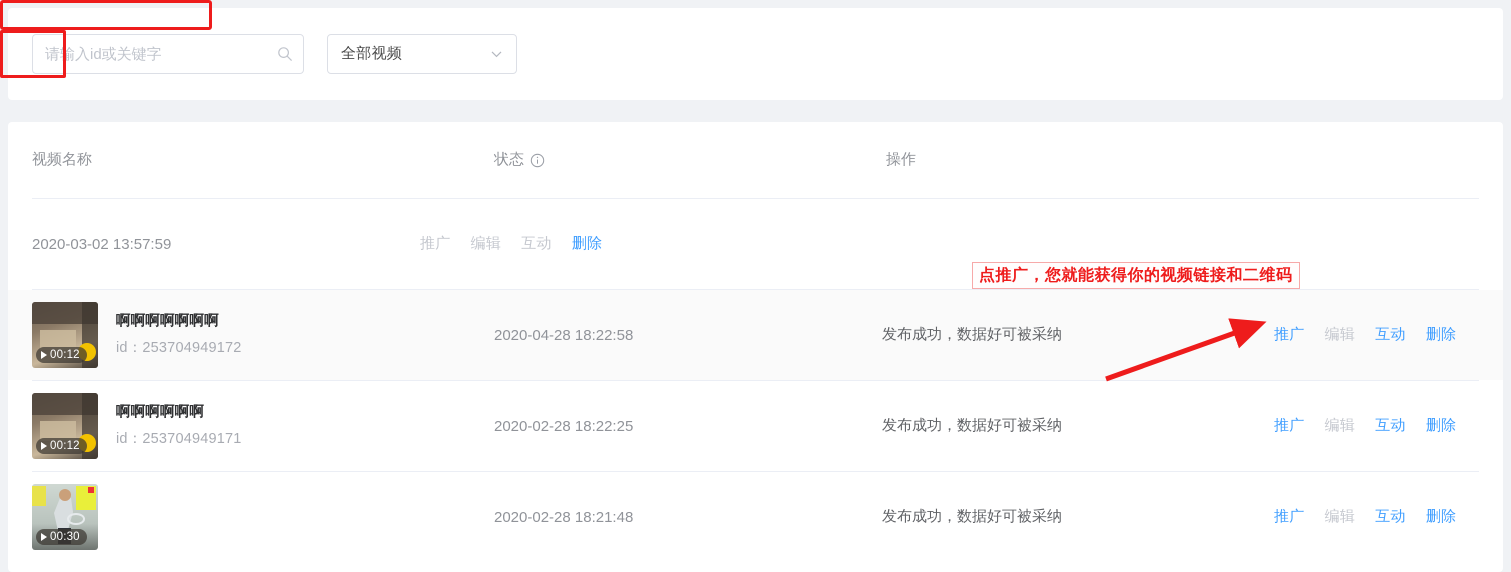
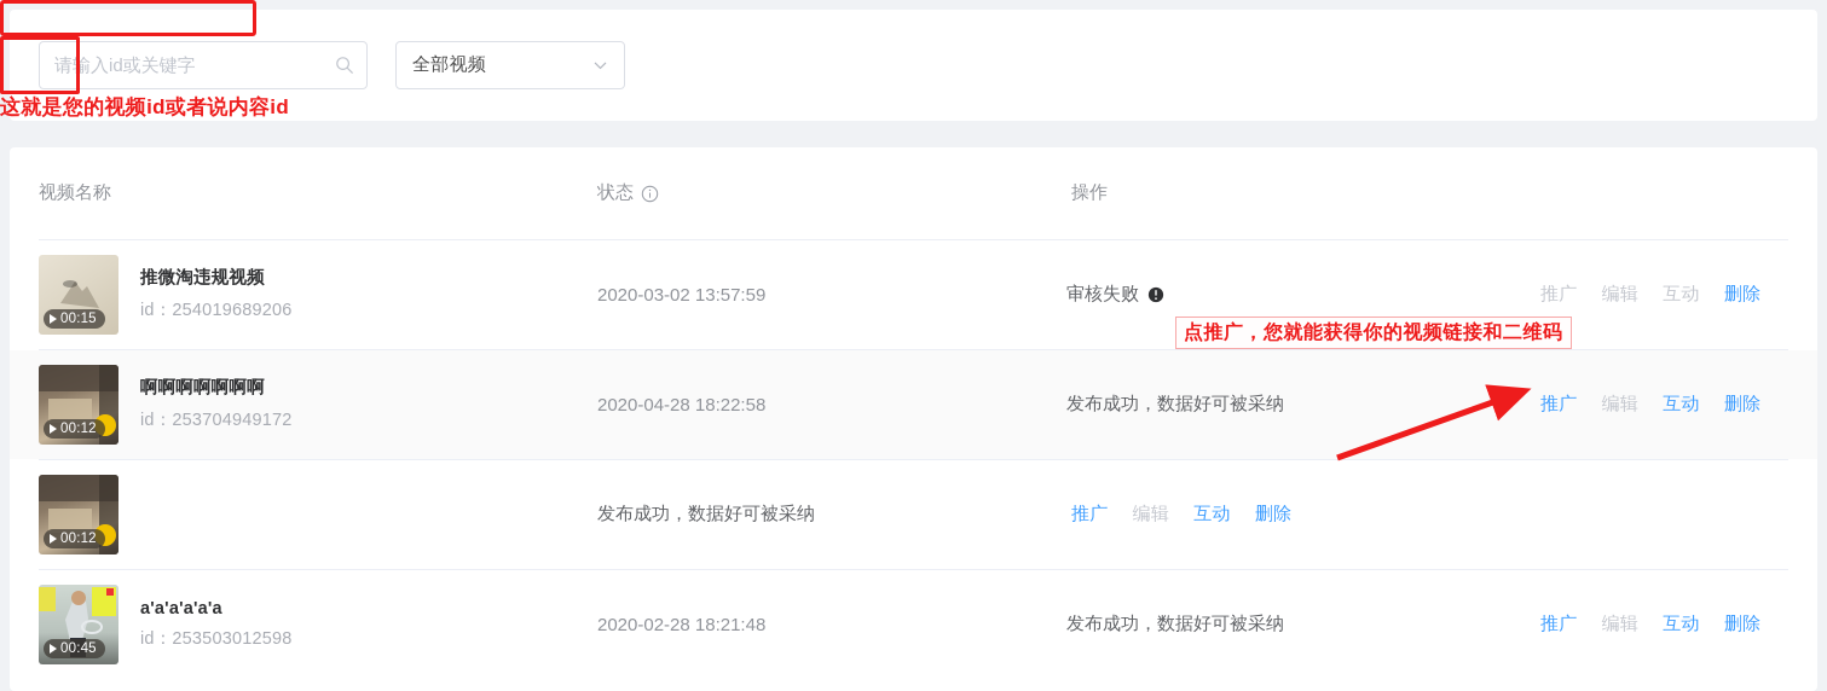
  请输入id或关键字
  全部视频
  视频名称
  状态
  操作
+ 00:15
+ 推微淘违规视频
+ id：254019689206
  2020-03-02 13:57:59
+ 审核失败
  推广
  编辑
  互动
  删除
  00:12
  啊啊啊啊啊啊啊
  id：253704949172
  2020-04-28 18:22:58
  发布成功，数据好可被采纳
  推广
  编辑
  互动
  删除
  00:12
- 啊啊啊啊啊啊
- id：253704949171
- 2020-02-28 18:22:25
  发布成功，数据好可被采纳
  推广
  编辑
  互动
  删除
- 00:30
+ 00:45
+ a'a'a'a'a'a
+ id：253503012598
  2020-02-28 18:21:48
  发布成功，数据好可被采纳
  推广
  编辑
  互动
  删除
  点推广，您就能获得你的视频链接和二维码
+ 这就是您的视频id或者说内容id
